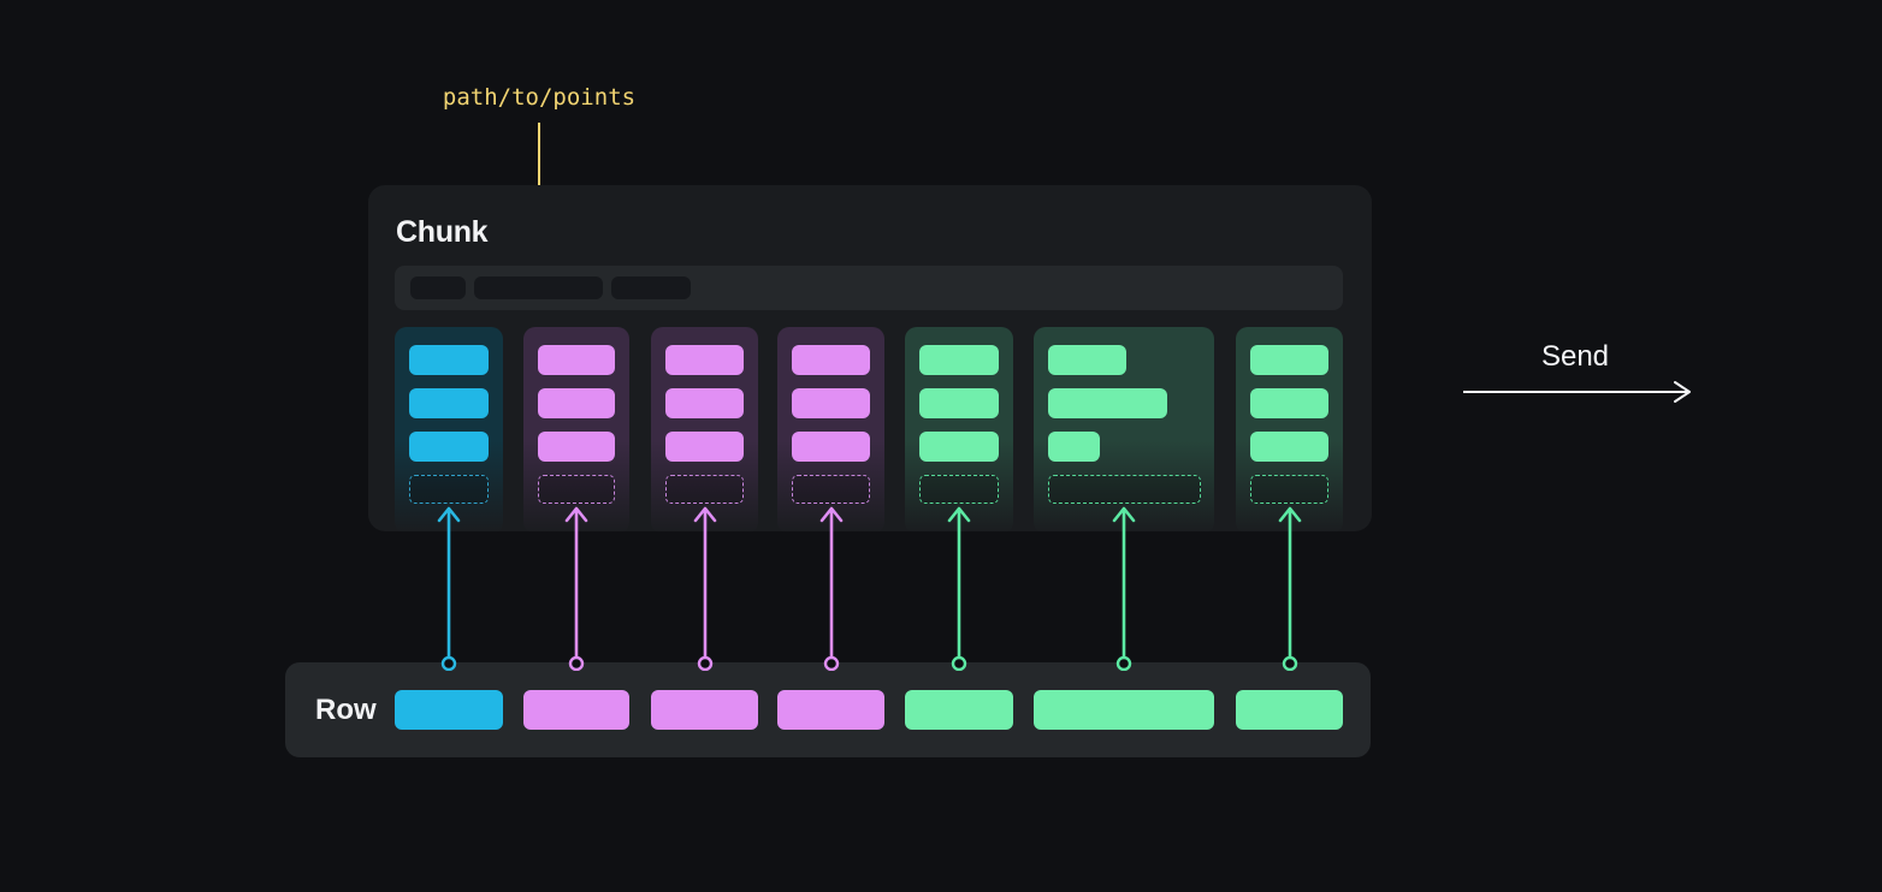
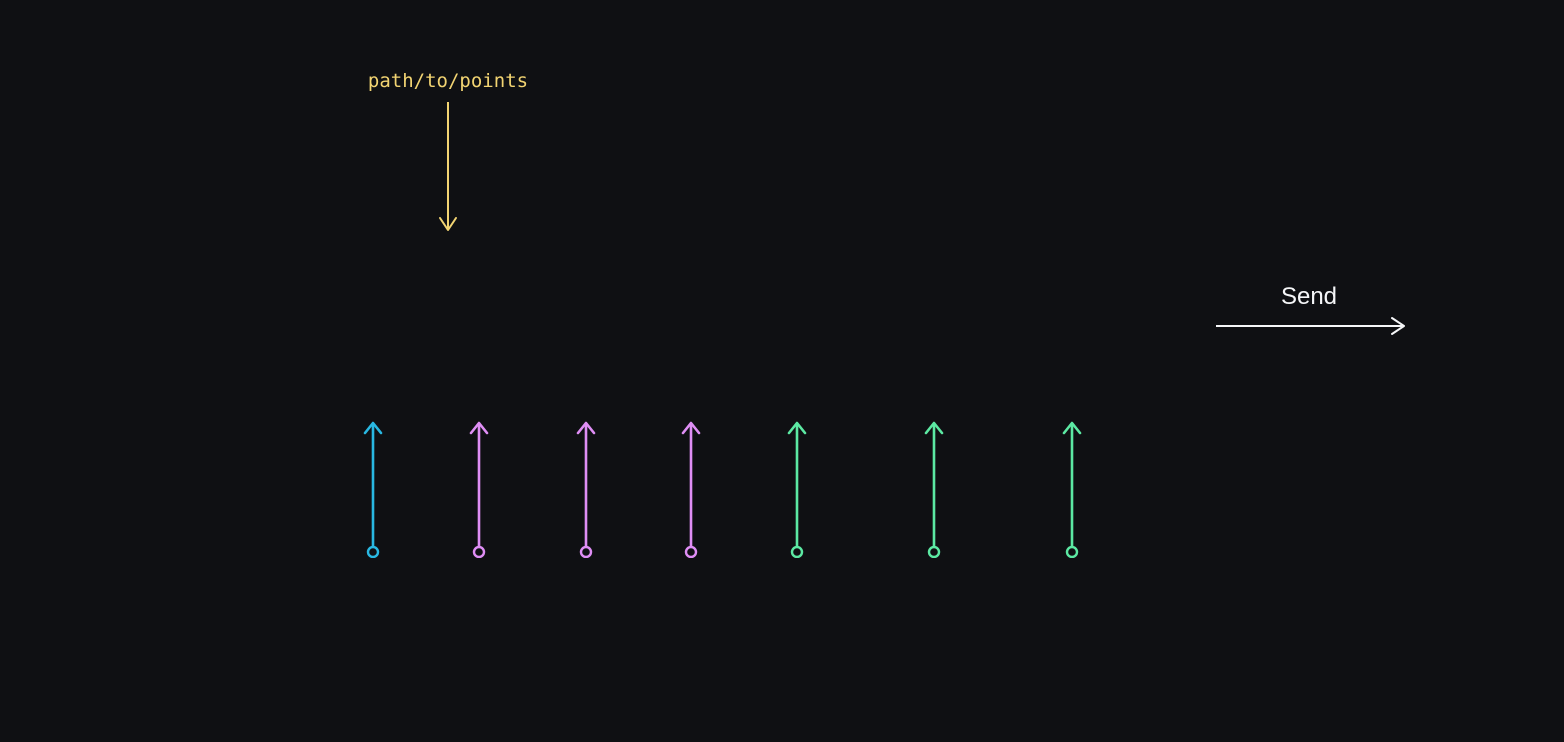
  path/to/points
- Chunk
- Row
  Send
